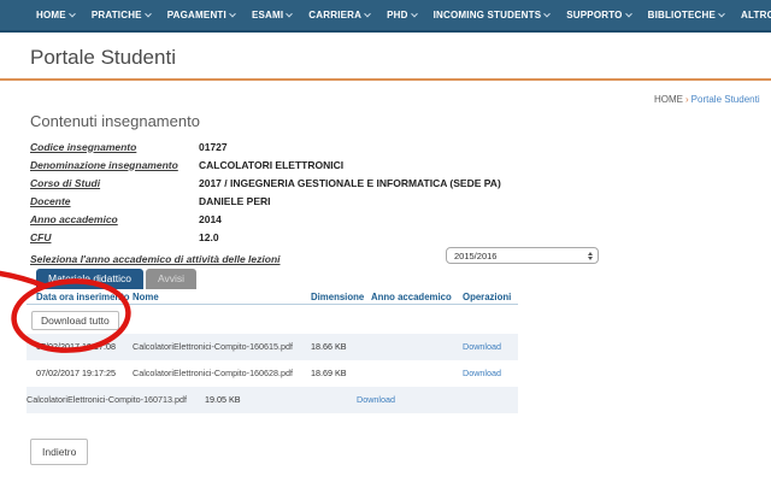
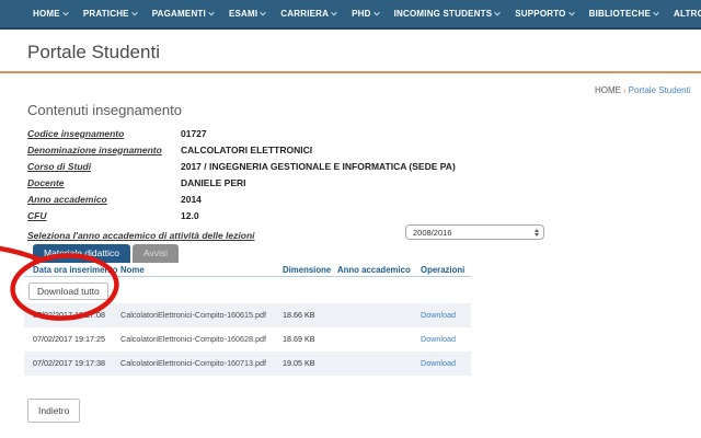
  HOME
  PRATICHE
  PAGAMENTI
  ESAMI
  CARRIERA
  PHD
  INCOMING STUDENTS
  SUPPORTO
  BIBLIOTECHE
  ALTR
  Portale Studenti
  HOME › Portale Studenti
  Contenuti insegnamento
  Codice insegnamento
  01727
  Denominazione insegnamento
  CALCOLATORI ELETTRONICI
  Corso di Studi
  2017 / INGEGNERIA GESTIONALE E INFORMATICA (SEDE PA)
  Docente
  DANIELE PERI
  Anno accademico
  2014
  CFU
  12.0
  Seleziona l'anno accademico di attività delle lezioni
- 2015/2016
+ 2008/2016
  Materiale didattico
  Avvisi
  Data ora inserimeo
  Nome
  Dimensione
  Anno accademico
  Operazioni
  Download tutto
  CalcolatoriElettronici-Compito-160615.pdf
  18.66 KB
  Download
  07/02/2017 19:17:25
  CalcolatoriElettronici-Compito-160628.pdf
  18.69 KB
  Download
+ 07/02/2017 19:17:38
  CalcolatoriElettronici-Compito-160713.pdf
  19.05 KB
  Download
  Indietro
